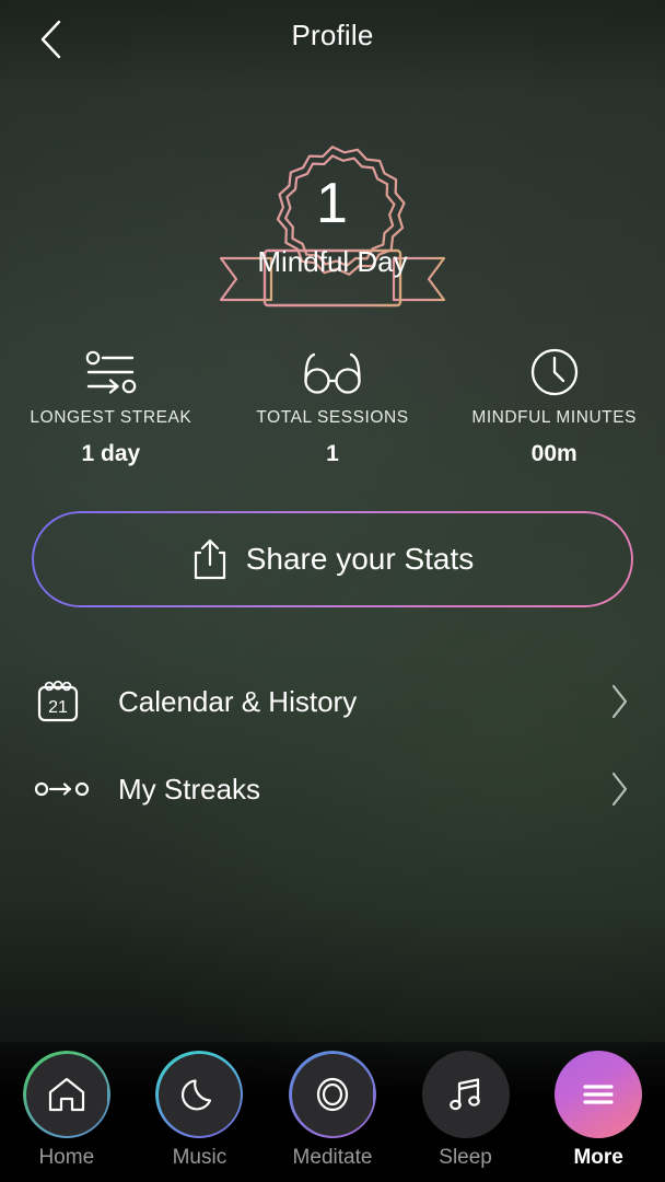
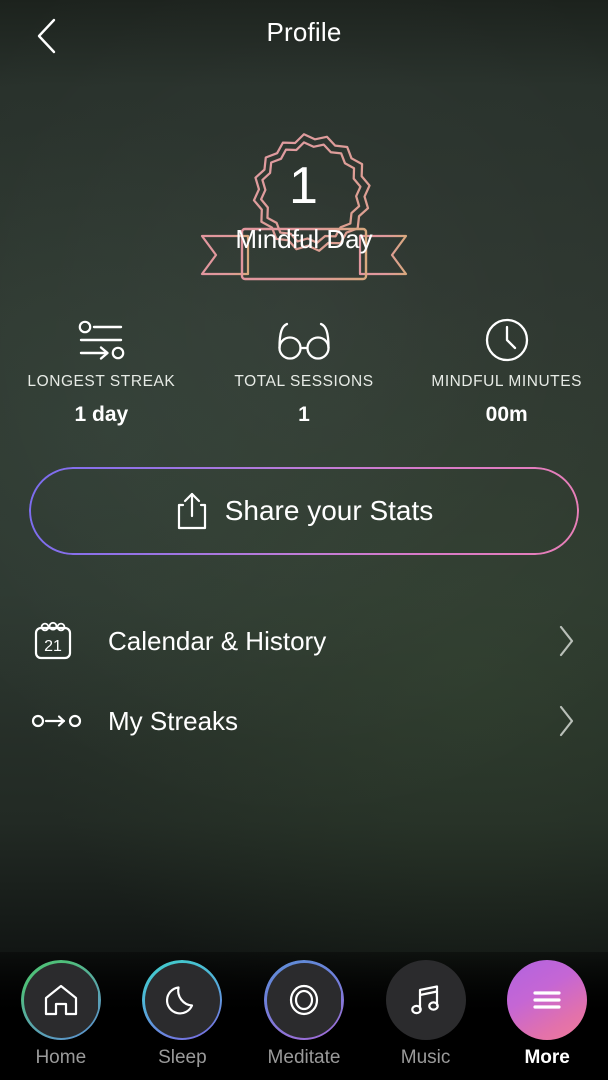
  Profile
  1
  Mindful Day
  LONGEST STREAK
  1 day
  TOTAL SESSIONS
  1
  MINDFUL MINUTES
  00m
  Share your Stats
  21
  Calendar & History
  My Streaks
  Home
- Music
+ Sleep
  Meditate
- Sleep
+ Music
  More
